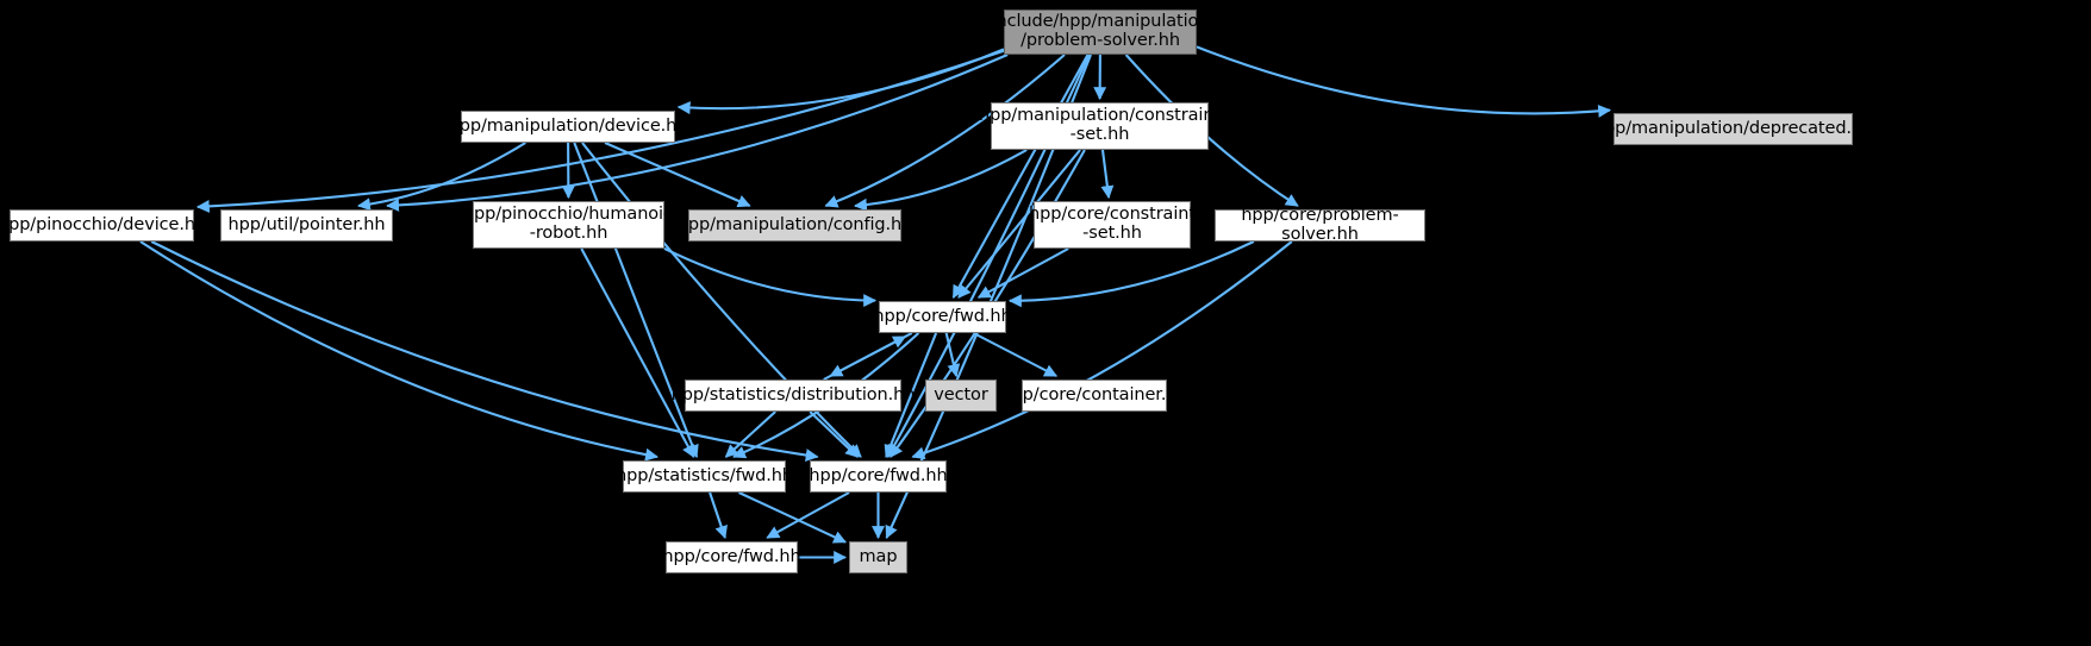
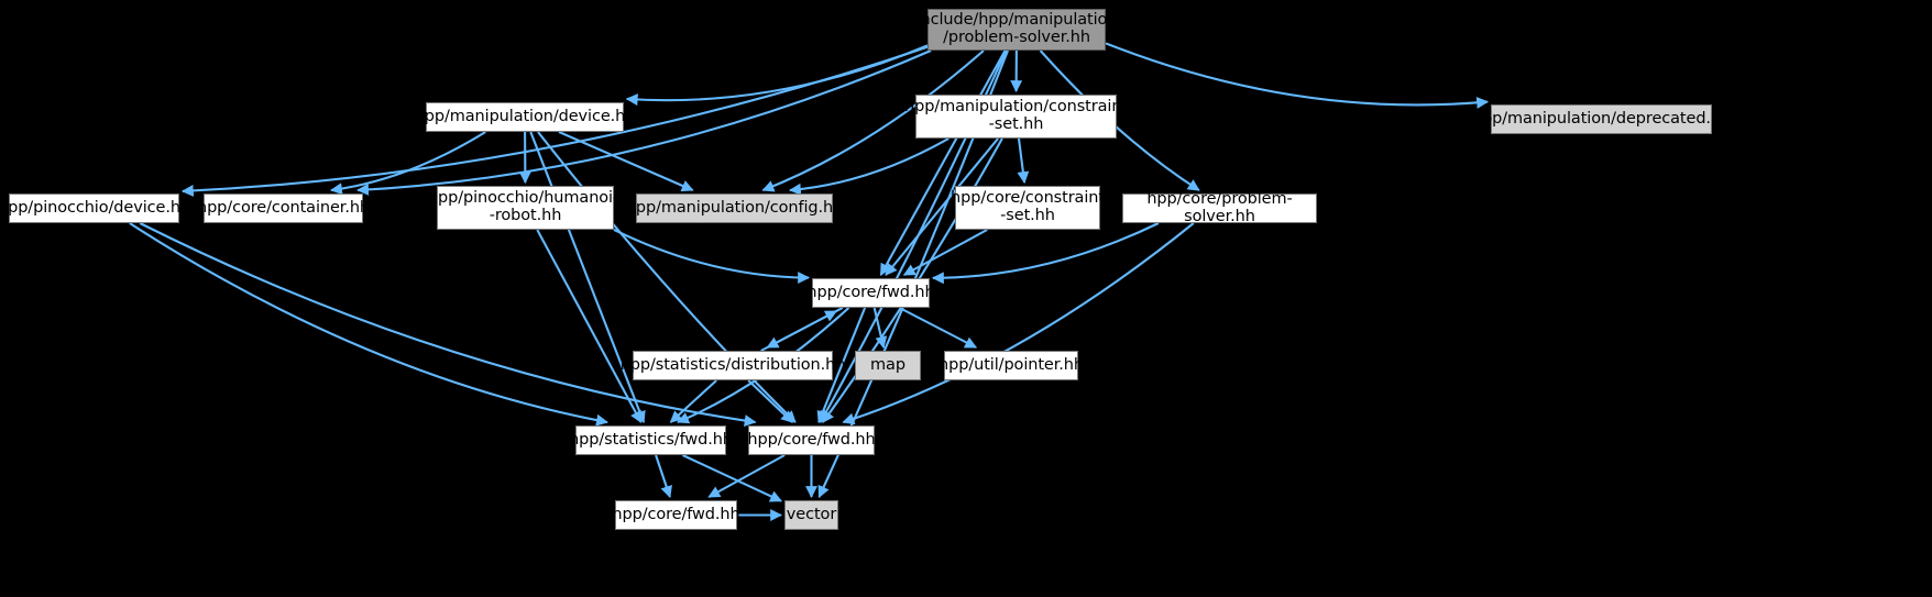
  include/hpp/manipulation
  /problem-solver.hh
  hpp/manipulation/device.hh
  hpp/manipulation/constraint
  -set.hh
  hpp/manipulation/deprecated.hh
  hpp/pinocchio/device.hh
- hpp/util/pointer.hh
+ hpp/core/container.hh
  hpp/pinocchio/humanoid
  -robot.hh
  hpp/manipulation/config.hh
  hpp/core/constraint
  -set.hh
  hpp/core/problem-solver.hh
  hpp/core/fwd.hh
  hpp/statistics/distribution.hh
- vector
+ map
- hpp/core/container.hh
+ hpp/util/pointer.hh
  hpp/statistics/fwd.hh
  hpp/core/fwd.hh
  hpp/core/fwd.hh
- map
+ vector
